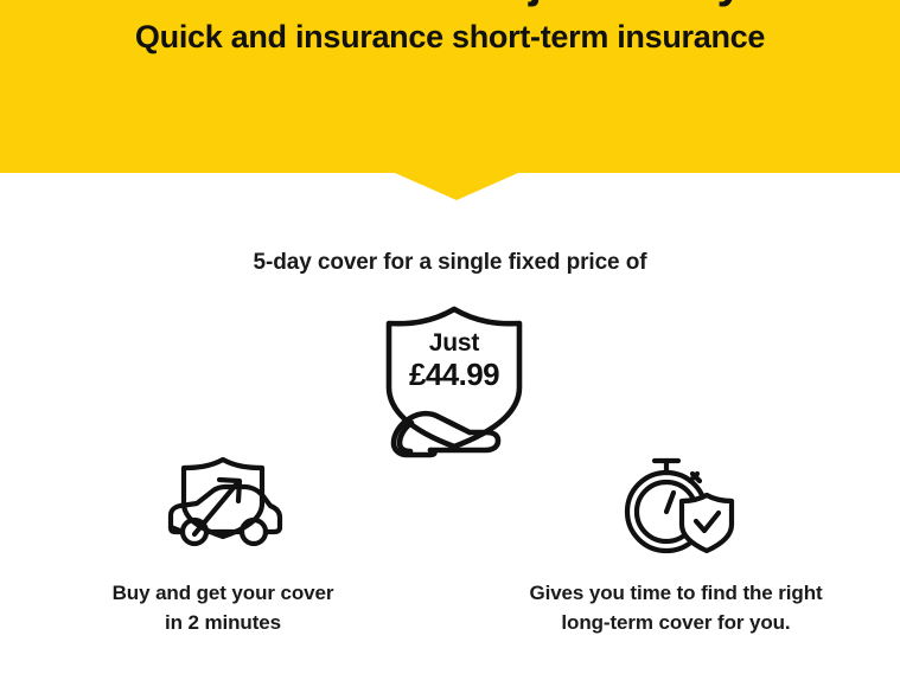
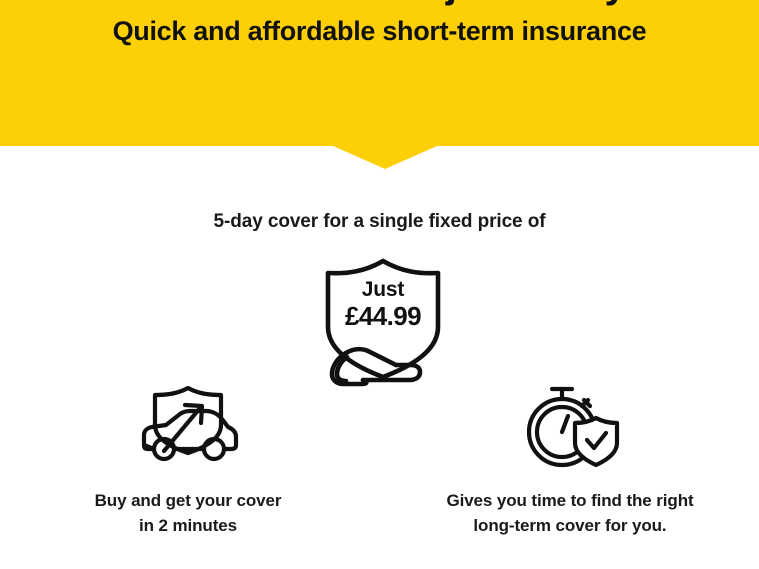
- Quick and insurance short-term insurance
+ Quick and affordable short-term insurance
  5-day cover for a single fixed price of
  Just
  £44.99
  Buy and get your cover
  in 2 minutes
  Gives you time to find the right
  long-term cover for you.
